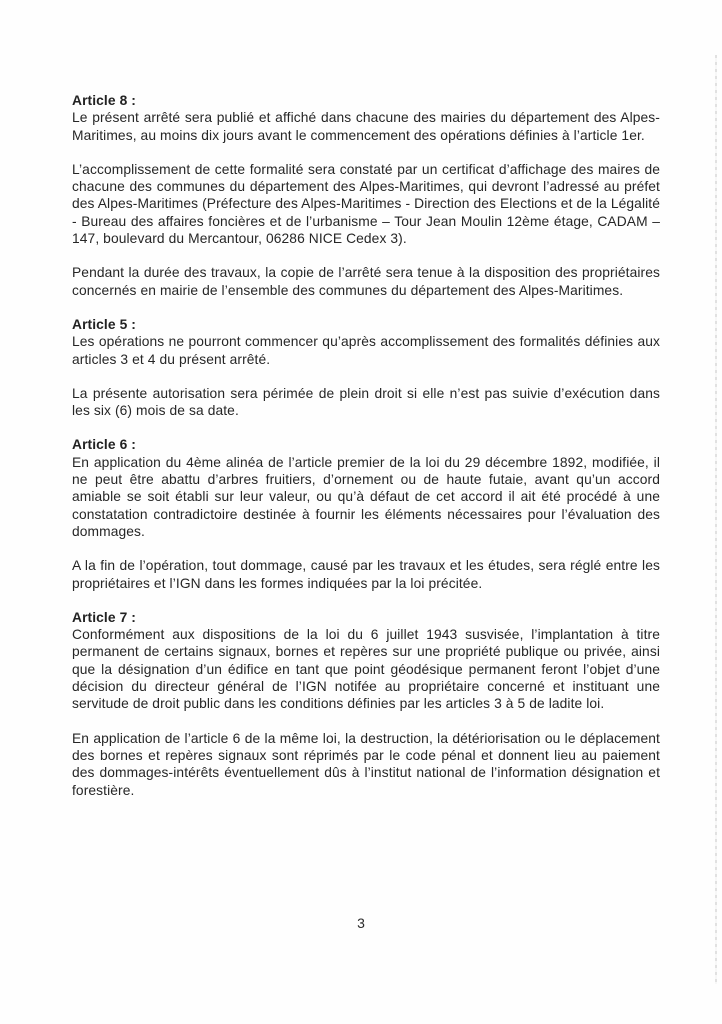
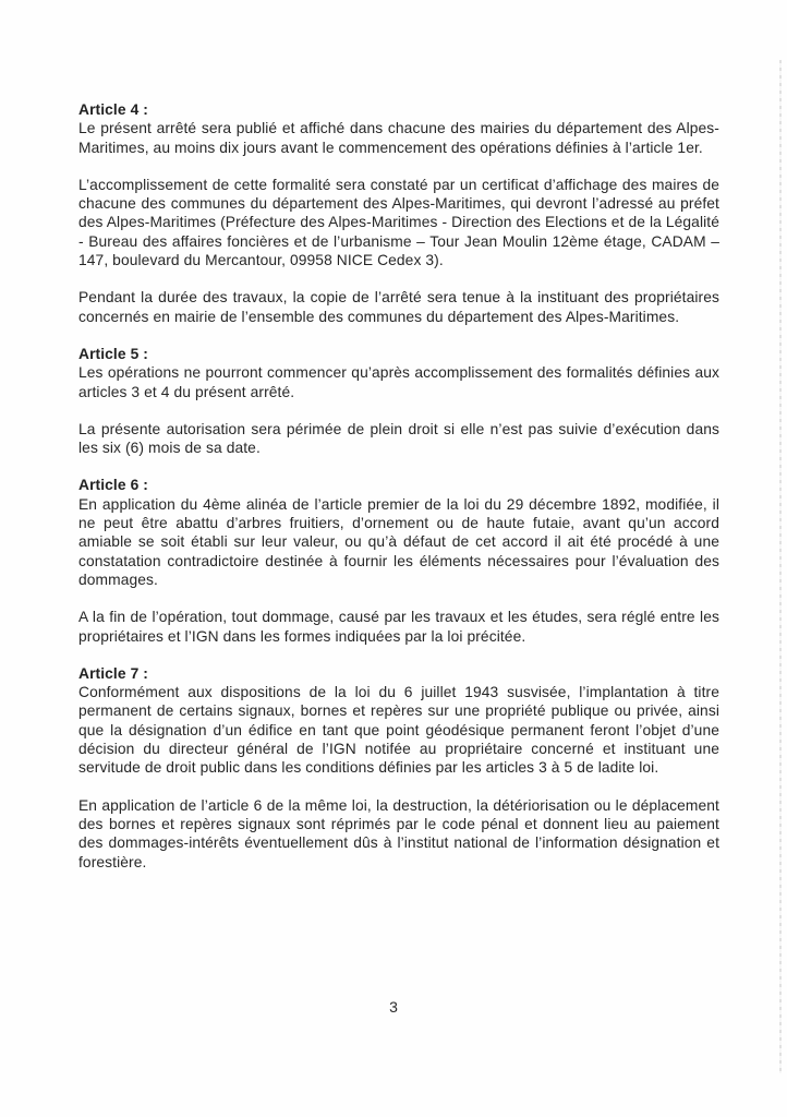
- Article 8 :
+ Article 4 :
  Le présent arrêté sera publié et affiché dans chacune des mairies du département des Alpes-Maritimes, au moins dix jours avant le commencement des opérations définies à l’article 1er.
- L’accomplissement de cette formalité sera constaté par un certificat d’affichage des maires de chacune des communes du département des Alpes-Maritimes, qui devront l’adressé au préfet des Alpes-Maritimes (Préfecture des Alpes-Maritimes - Direction des Elections et de la Légalité - Bureau des affaires foncières et de l’urbanisme – Tour Jean Moulin 12ème étage, CADAM – 147, boulevard du Mercantour, 06286 NICE Cedex 3).
+ L’accomplissement de cette formalité sera constaté par un certificat d’affichage des maires de chacune des communes du département des Alpes-Maritimes, qui devront l’adressé au préfet des Alpes-Maritimes (Préfecture des Alpes-Maritimes - Direction des Elections et de la Légalité - Bureau des affaires foncières et de l’urbanisme – Tour Jean Moulin 12ème étage, CADAM – 147, boulevard du Mercantour, 09958 NICE Cedex 3).
- Pendant la durée des travaux, la copie de l’arrêté sera tenue à la disposition des propriétaires concernés en mairie de l’ensemble des communes du département des Alpes-Maritimes.
+ Pendant la durée des travaux, la copie de l’arrêté sera tenue à la instituant des propriétaires concernés en mairie de l’ensemble des communes du département des Alpes-Maritimes.
  Article 5 :
  Les opérations ne pourront commencer qu’après accomplissement des formalités définies aux articles 3 et 4 du présent arrêté.
  La présente autorisation sera périmée de plein droit si elle n’est pas suivie d’exécution dans les six (6) mois de sa date.
  Article 6 :
  En application du 4ème alinéa de l’article premier de la loi du 29 décembre 1892, modifiée, il ne peut être abattu d’arbres fruitiers, d’ornement ou de haute futaie, avant qu’un accord amiable se soit établi sur leur valeur, ou qu’à défaut de cet accord il ait été procédé à une constatation contradictoire destinée à fournir les éléments nécessaires pour l’évaluation des dommages.
  A la fin de l’opération, tout dommage, causé par les travaux et les études, sera réglé entre les propriétaires et l’IGN dans les formes indiquées par la loi précitée.
  Article 7 :
  Conformément aux dispositions de la loi du 6 juillet 1943 susvisée, l’implantation à titre permanent de certains signaux, bornes et repères sur une propriété publique ou privée, ainsi que la désignation d’un édifice en tant que point géodésique permanent feront l’objet d’une décision du directeur général de l’IGN notifée au propriétaire concerné et instituant une servitude de droit public dans les conditions définies par les articles 3 à 5 de ladite loi.
  En application de l’article 6 de la même loi, la destruction, la détériorisation ou le déplacement des bornes et repères signaux sont réprimés par le code pénal et donnent lieu au paiement des dommages-intérêts éventuellement dûs à l’institut national de l’information désignation et forestière.
  3
